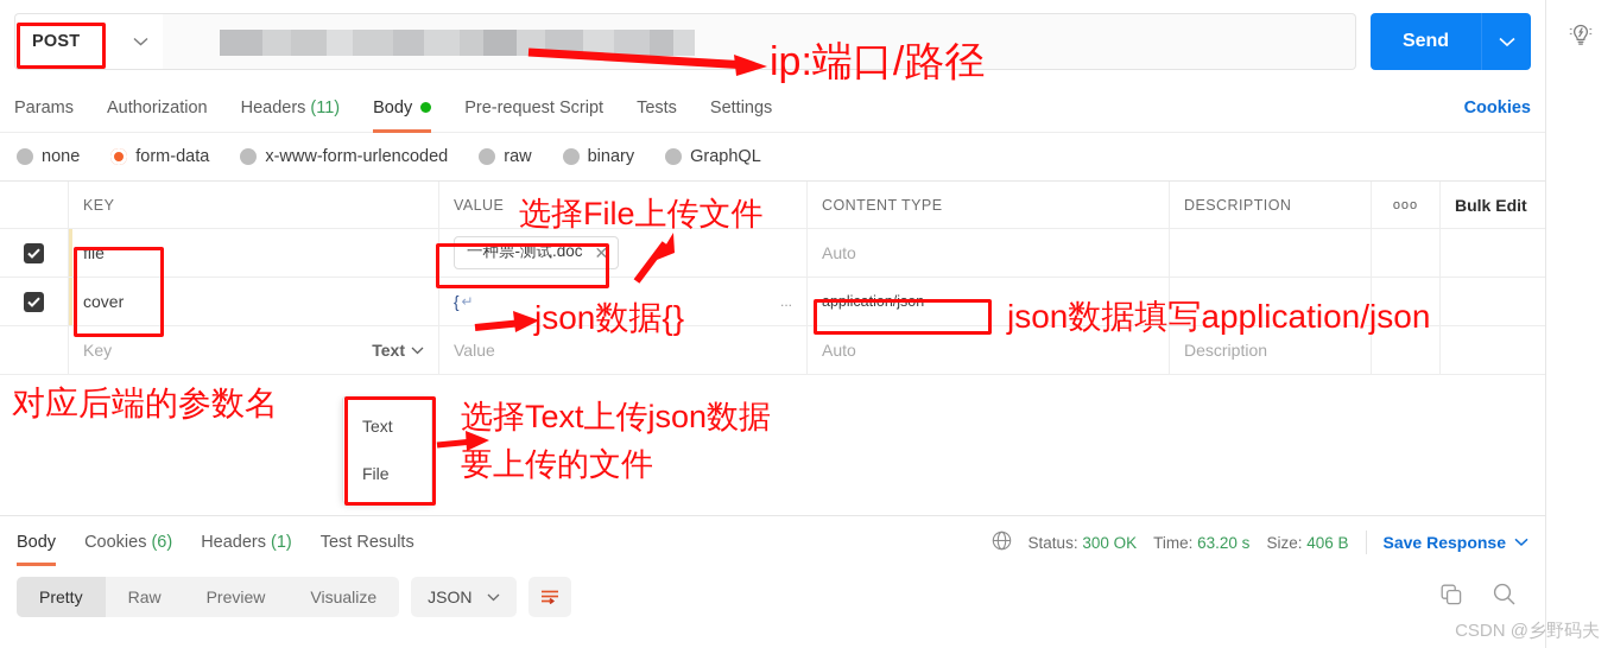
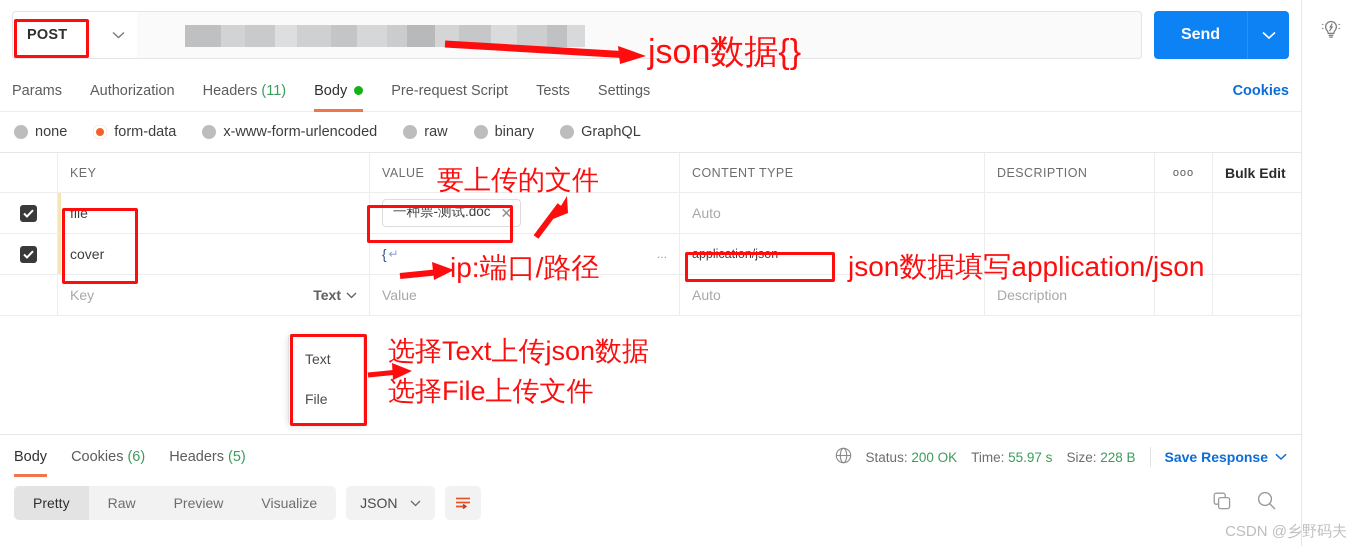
  POST
  Send
  Params
  Authorization
  Headers
  (11)
  Body
  Pre-request Script
  Tests
  Settings
  Cookies
  none
  form-data
  x-www-form-urlencoded
  raw
  binary
  GraphQL
  KEY
  VALUE
  CONTENT TYPE
  DESCRIPTION
  ooo
  Bulk Edit
  file
  一种票-测试.doc
  ✕
  Auto
  cover
  {
  ↵
  ...
  application/json
  Key
  Text
  Value
  Auto
  Description
  Text
  File
  Body
  Cookies
  (6)
  Headers
- (1)
+ (5)
- Test Results
- Status: 300 OK
+ Status: 200 OK
- Time: 63.20 s
+ Time: 55.97 s
- Size: 406 B
+ Size: 228 B
  Save Response
  Pretty
  Raw
  Preview
  Visualize
  JSON
- ip:端口/路径
+ json数据{}
- 选择File上传文件
+ 要上传的文件
- json数据{}
+ ip:端口/路径
  json数据填写application/json
- 对应后端的参数名
  选择Text上传json数据
- 要上传的文件
+ 选择File上传文件
  CSDN @乡野码夫
